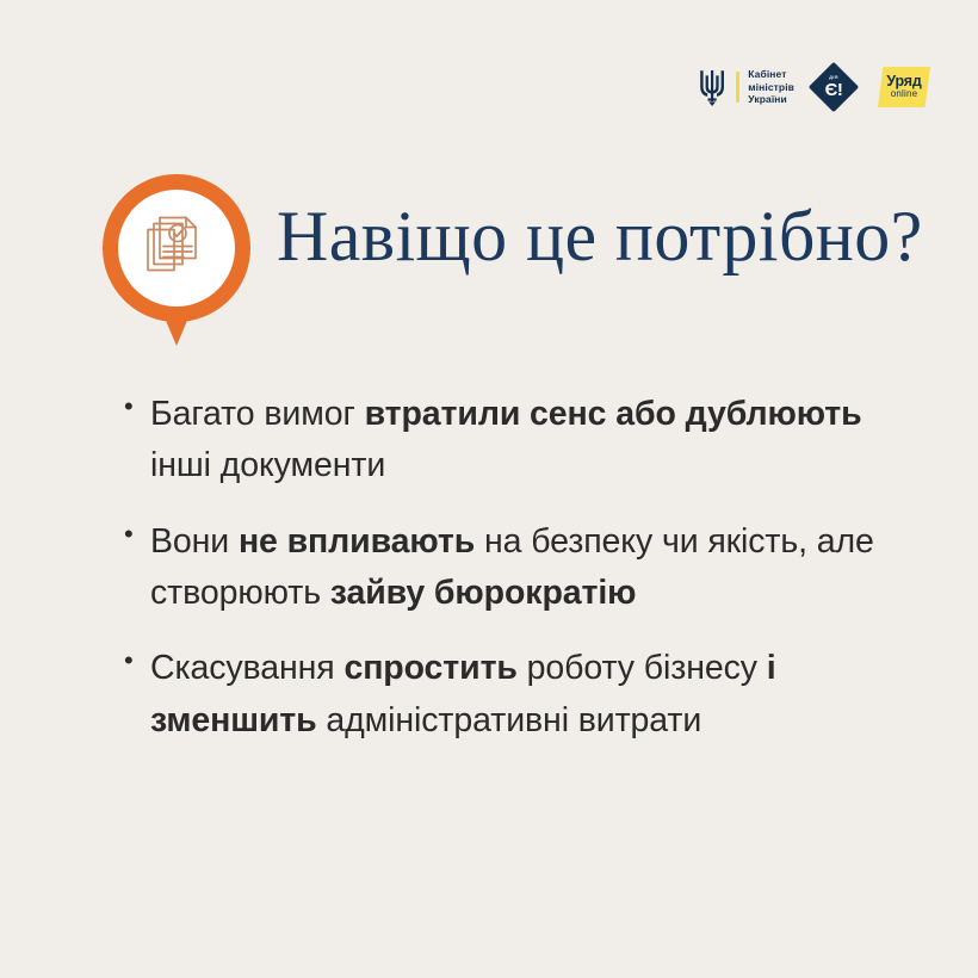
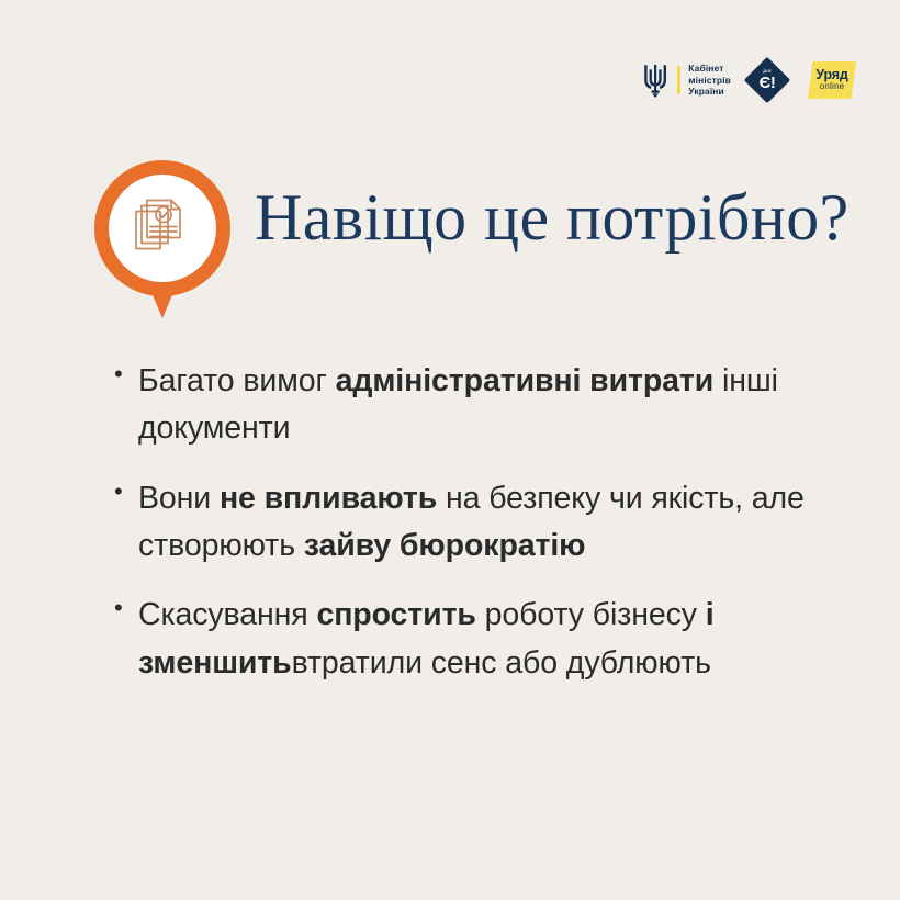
  Кабінет
  міністрів
  України
  Є!
  Уряд
  online
  Навіщо це потрібно?
  •
- Багато вимог втратили сенс або дублюють інші документи
+ Багато вимог адміністративні витрати інші документи
  •
  Вони не впливають на безпеку чи якість, але створюють зайву бюрократію
  •
- Скасування спростить роботу бізнесу і зменшить адміністративні витрати
+ Скасування спростить роботу бізнесу і зменшитьвтратили сенс або дублюють
